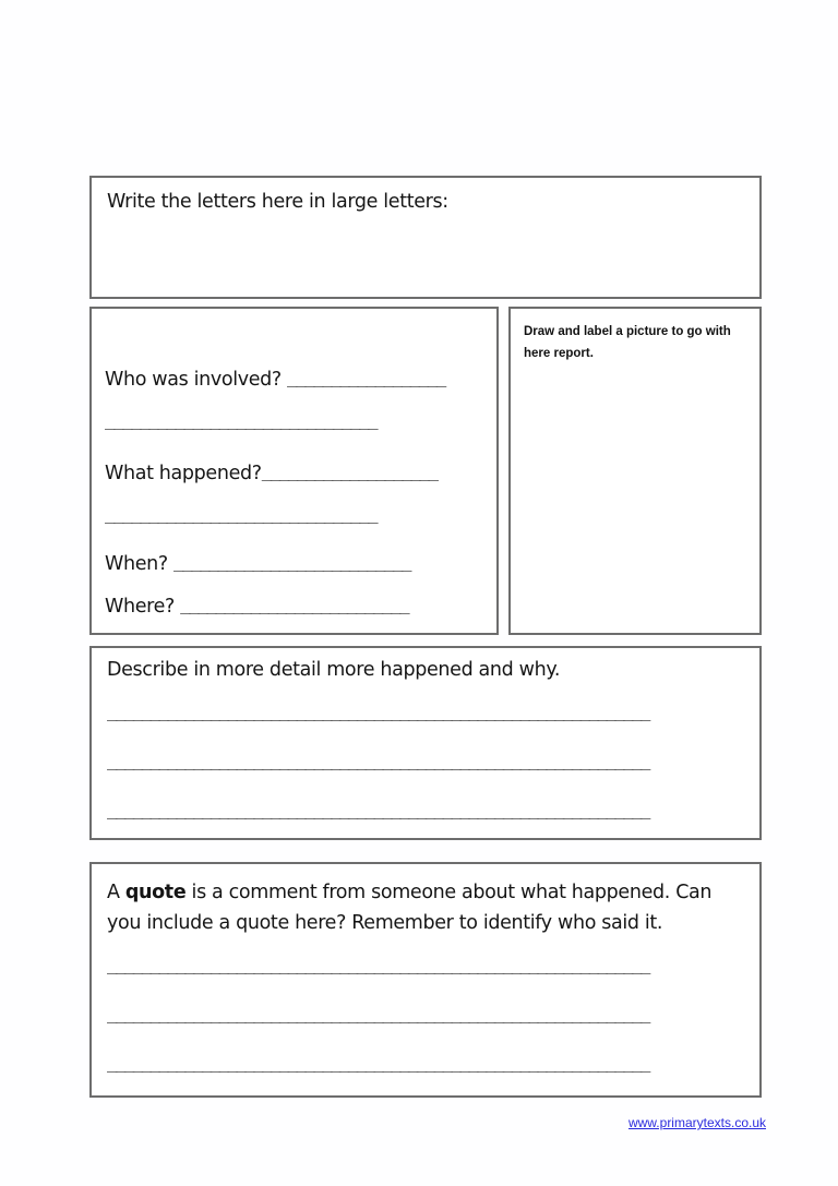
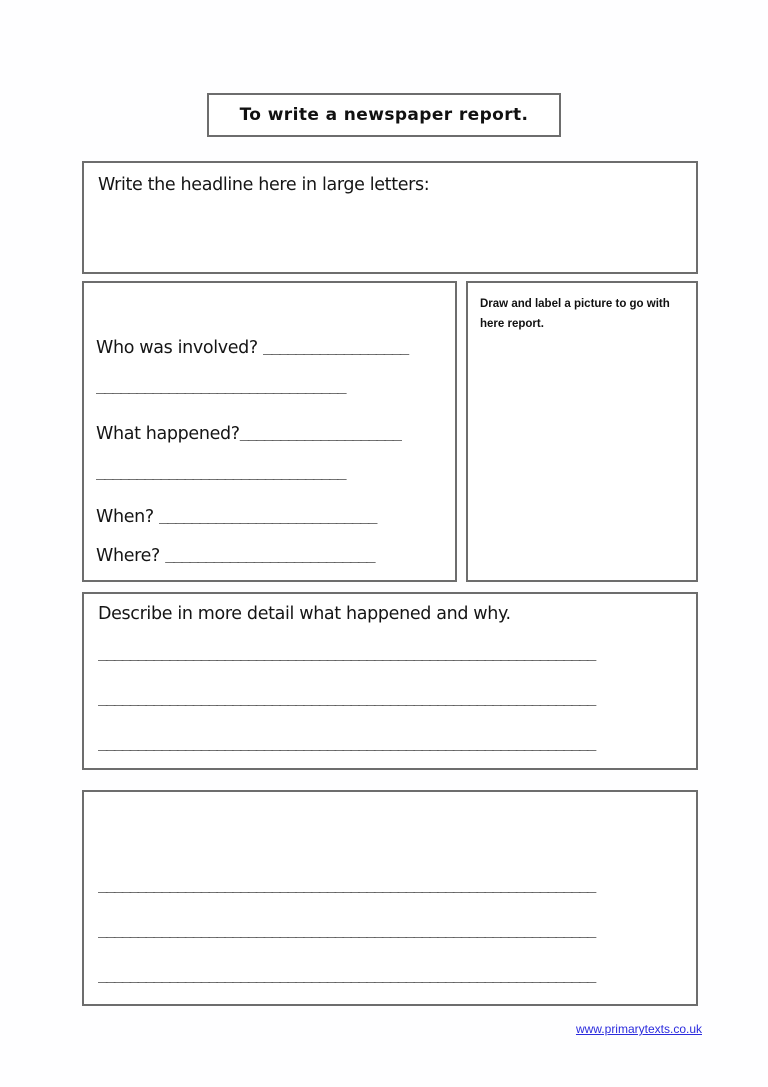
+ To write a newspaper report.
- Write the letters here in large letters:
+ Write the headline here in large letters:
  Who was involved? __________________
  _______________________________
  What happened?____________________
  _______________________________
  When? ___________________________
  Where? __________________________
  Draw and label a picture to go with here report.
- Describe in more detail more happened and why.
+ Describe in more detail what happened and why.
  _______________________________________________________________
  _______________________________________________________________
  _______________________________________________________________
- A quote is a comment from someone about what happened. Can you include a quote here? Remember to identify who said it.
  _______________________________________________________________
  _______________________________________________________________
  _______________________________________________________________
  www.primarytexts.co.uk
